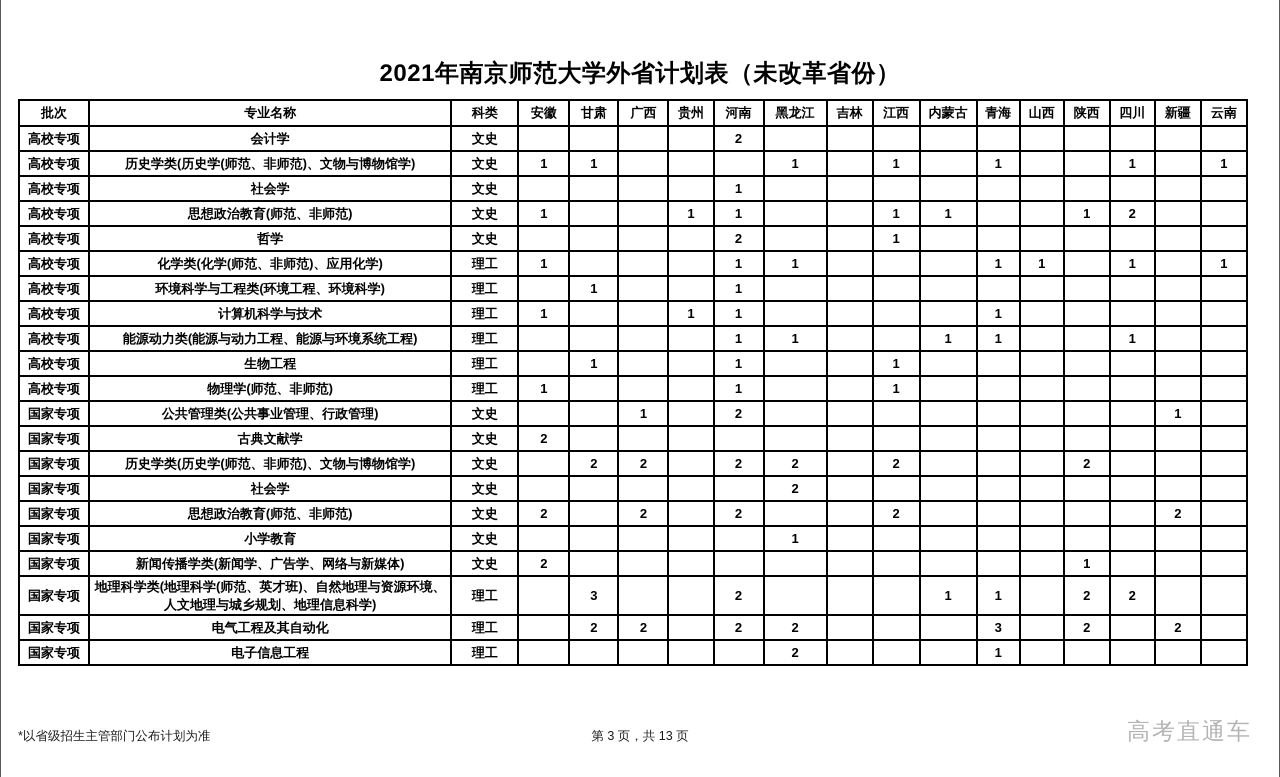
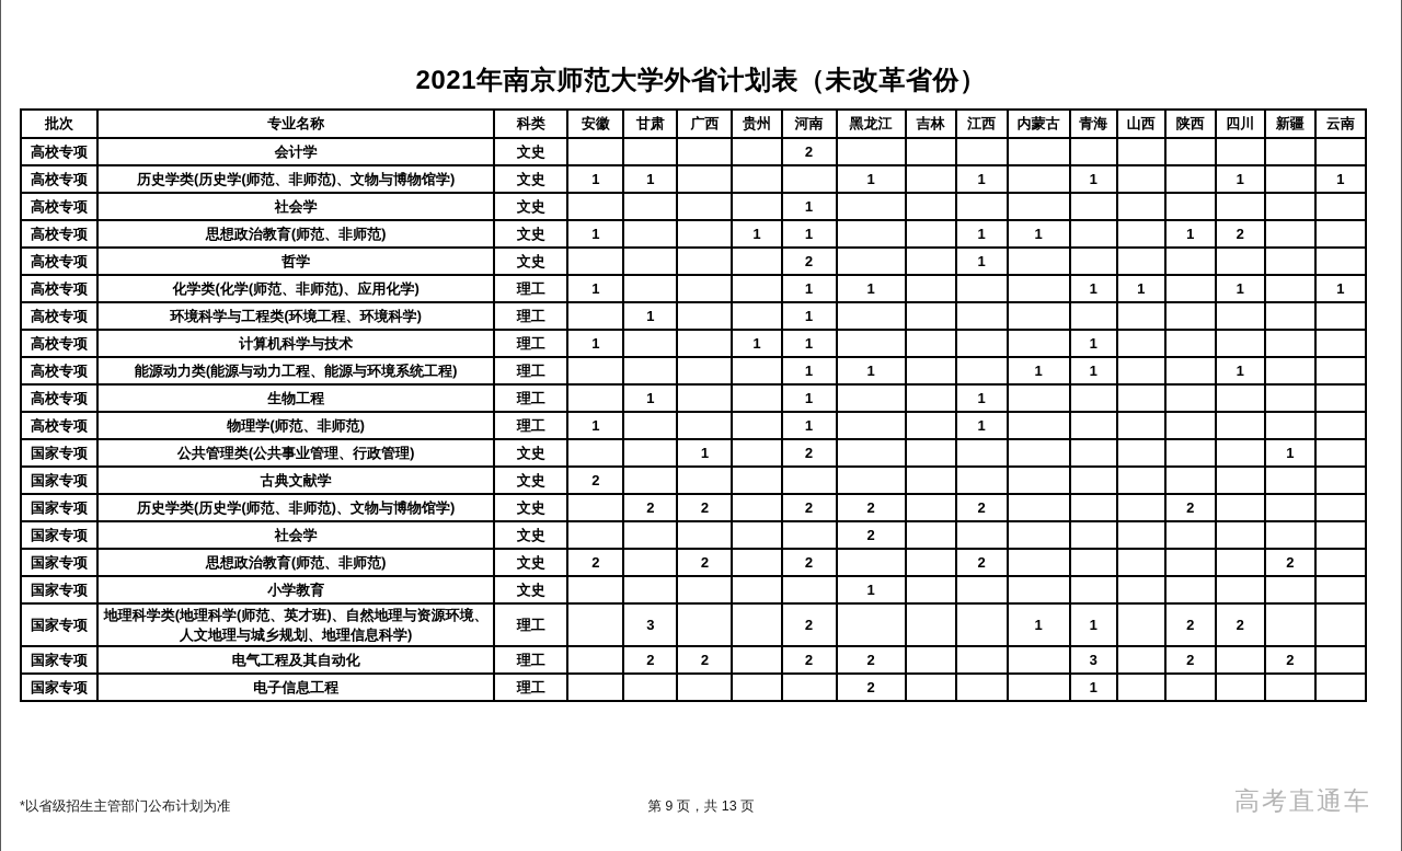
  2021年南京师范大学外省计划表（未改革省份）
  批次	专业名称	科类	安徽	甘肃	广西	贵州	河南	黑龙江	吉林	江西	内蒙古	青海	山西	陕西	四川	新疆	云南
  高校专项	会计学	文史					2
  高校专项	历史学类(历史学(师范、非师范)、文物与博物馆学)	文史	1	1				1		1		1			1		1
  高校专项	社会学	文史					1
  高校专项	思想政治教育(师范、非师范)	文史	1			1	1			1	1			1	2
  高校专项	哲学	文史					2			1
  高校专项	化学类(化学(师范、非师范)、应用化学)	理工	1				1	1				1	1		1		1
  高校专项	环境科学与工程类(环境工程、环境科学)	理工		1			1
  高校专项	计算机科学与技术	理工	1			1	1					1
  高校专项	能源动力类(能源与动力工程、能源与环境系统工程)	理工					1	1			1	1			1
  高校专项	生物工程	理工		1			1			1
  高校专项	物理学(师范、非师范)	理工	1				1			1
  国家专项	公共管理类(公共事业管理、行政管理)	文史			1		2									1
  国家专项	古典文献学	文史	2
  国家专项	历史学类(历史学(师范、非师范)、文物与博物馆学)	文史		2	2		2	2		2				2
  国家专项	社会学	文史						2
  国家专项	思想政治教育(师范、非师范)	文史	2		2		2			2						2
  国家专项	小学教育	文史						1
- 国家专项	新闻传播学类(新闻学、广告学、网络与新媒体)	文史	2											1
  国家专项	地理科学类(地理科学(师范、英才班)、自然地理与资源环境、人文地理与城乡规划、地理信息科学)	理工		3			2				1	1		2	2
  国家专项	电气工程及其自动化	理工		2	2		2	2				3		2		2
  国家专项	电子信息工程	理工						2				1
  *以省级招生主管部门公布计划为准
- 第 3 页，共 13 页
+ 第 9 页，共 13 页
  高考直通车
